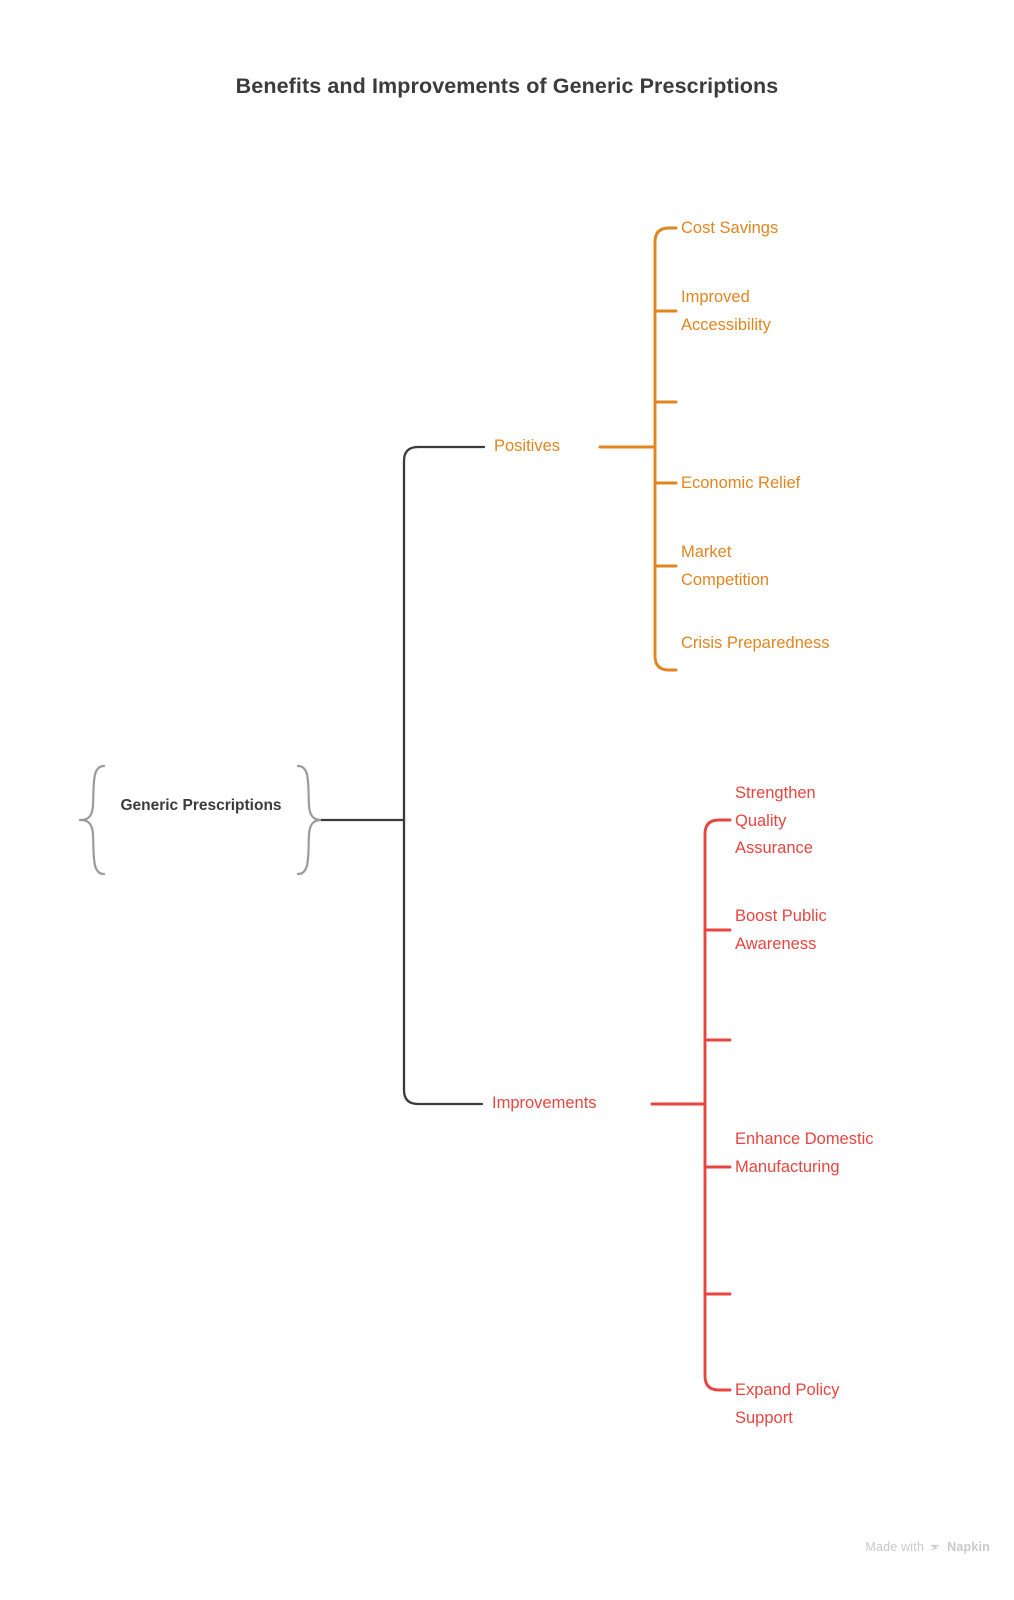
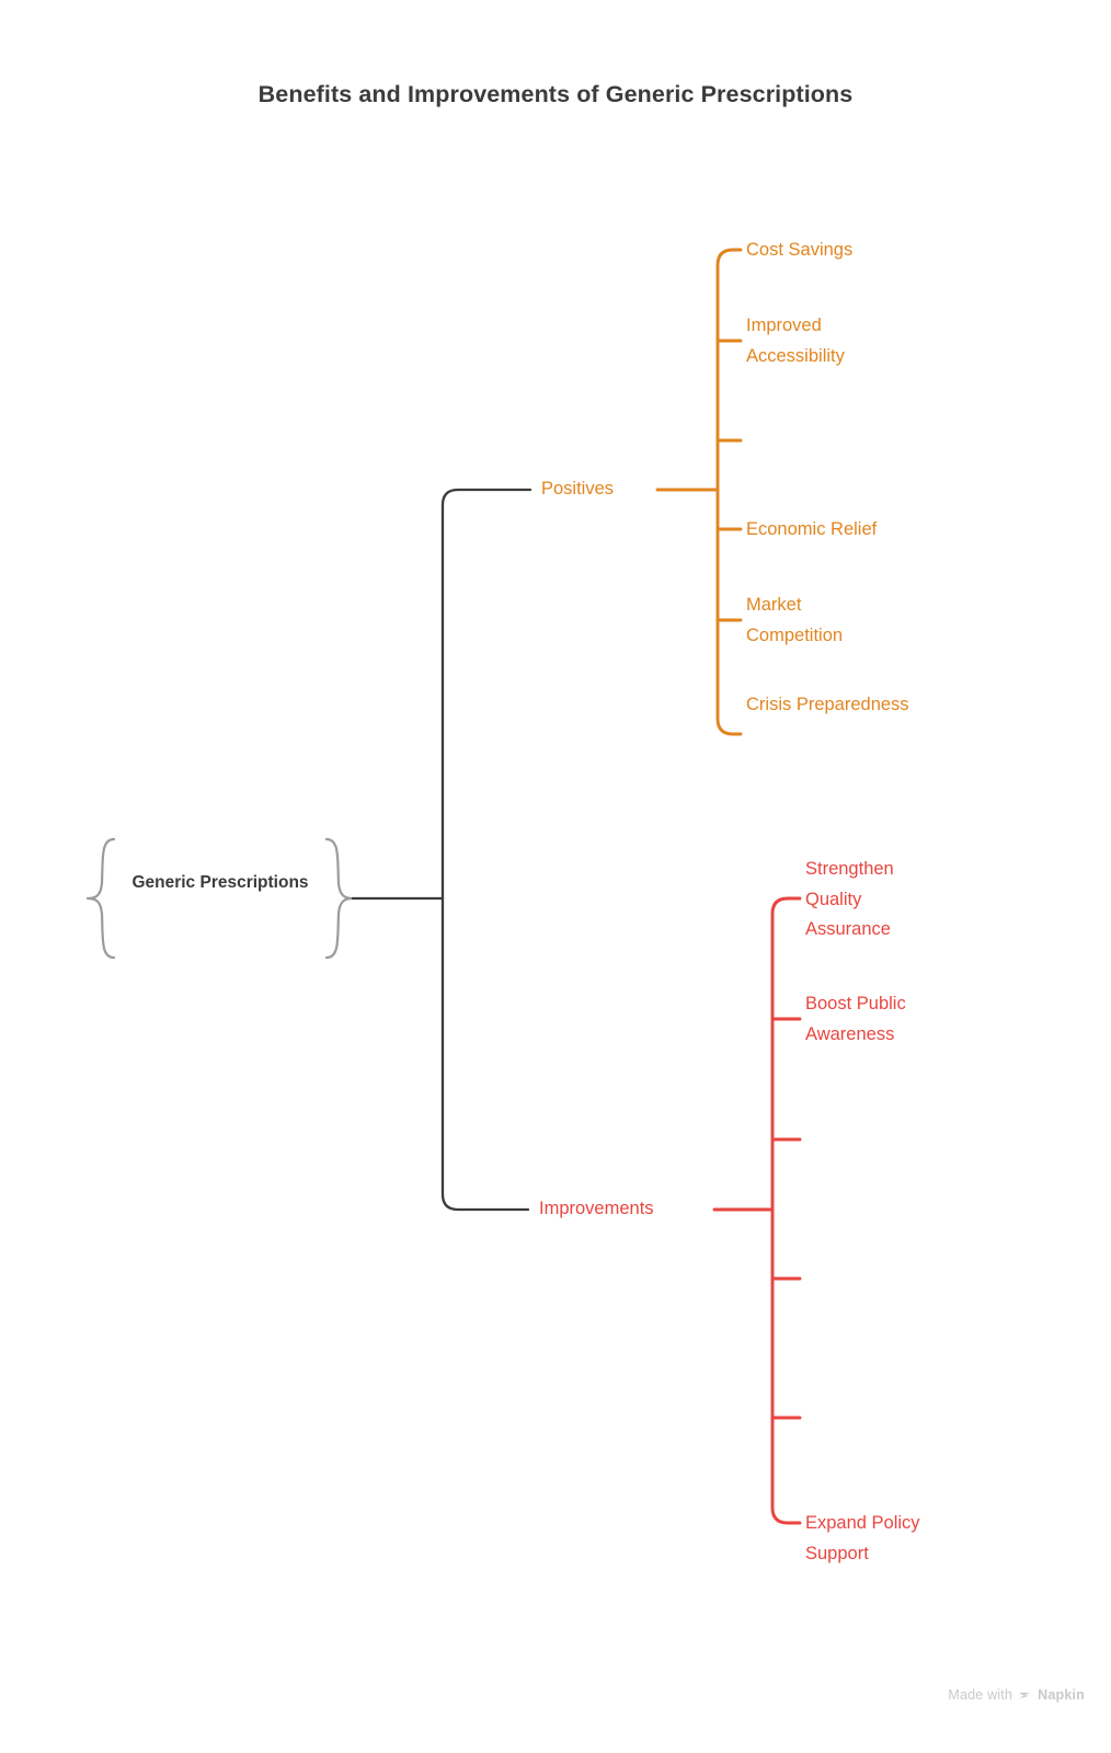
  Benefits and Improvements of Generic Prescriptions
  Generic Prescriptions
  Positives
  Improvements
  Cost Savings
  Improved Accessibility
  Economic Relief
  Market Competition
  Crisis Preparedness
  Strengthen Quality Assurance
  Boost Public Awareness
- Enhance Domestic Manufacturing
  Expand Policy Support
  Made with
  Napkin
